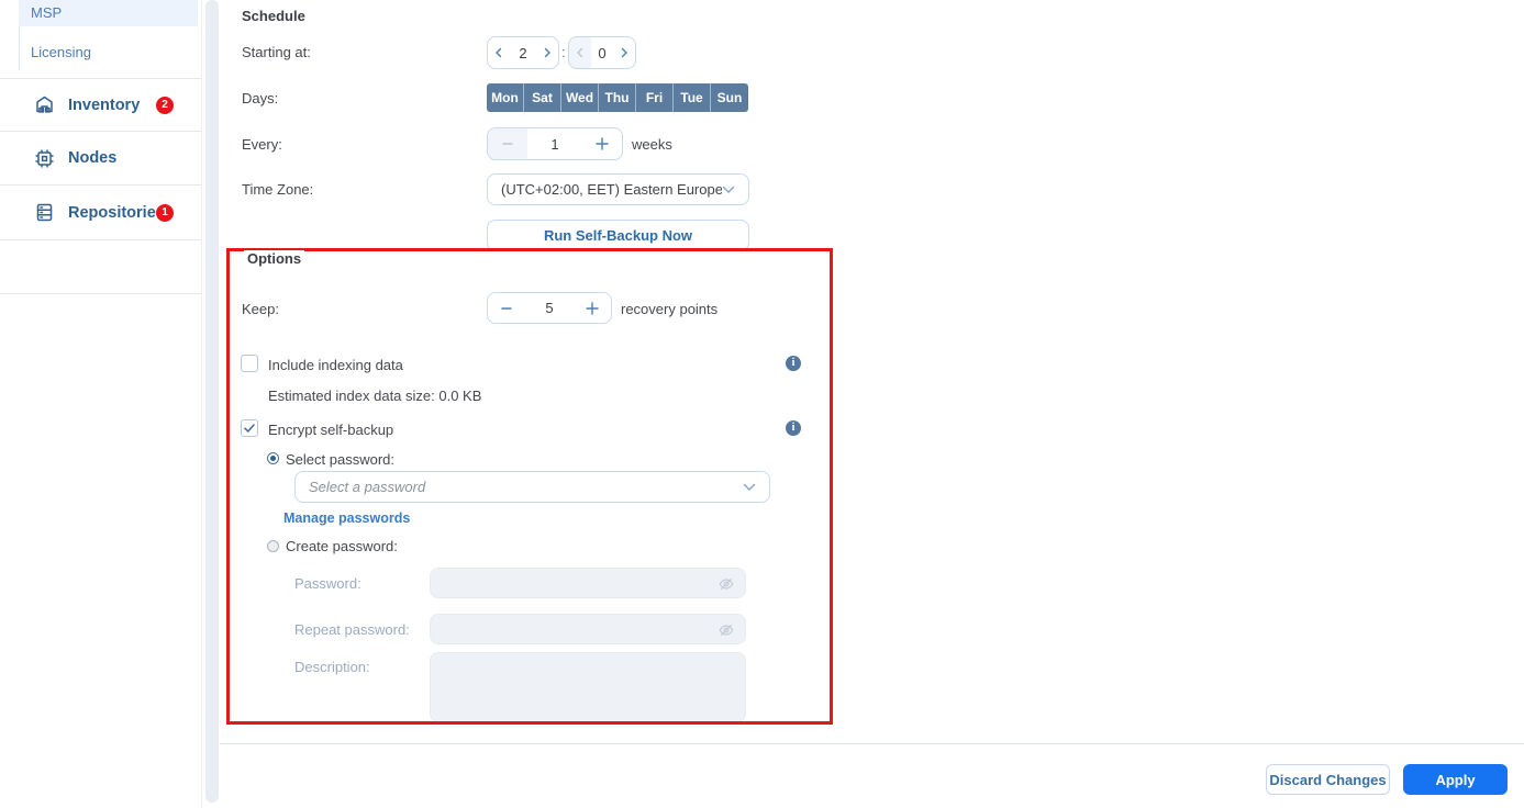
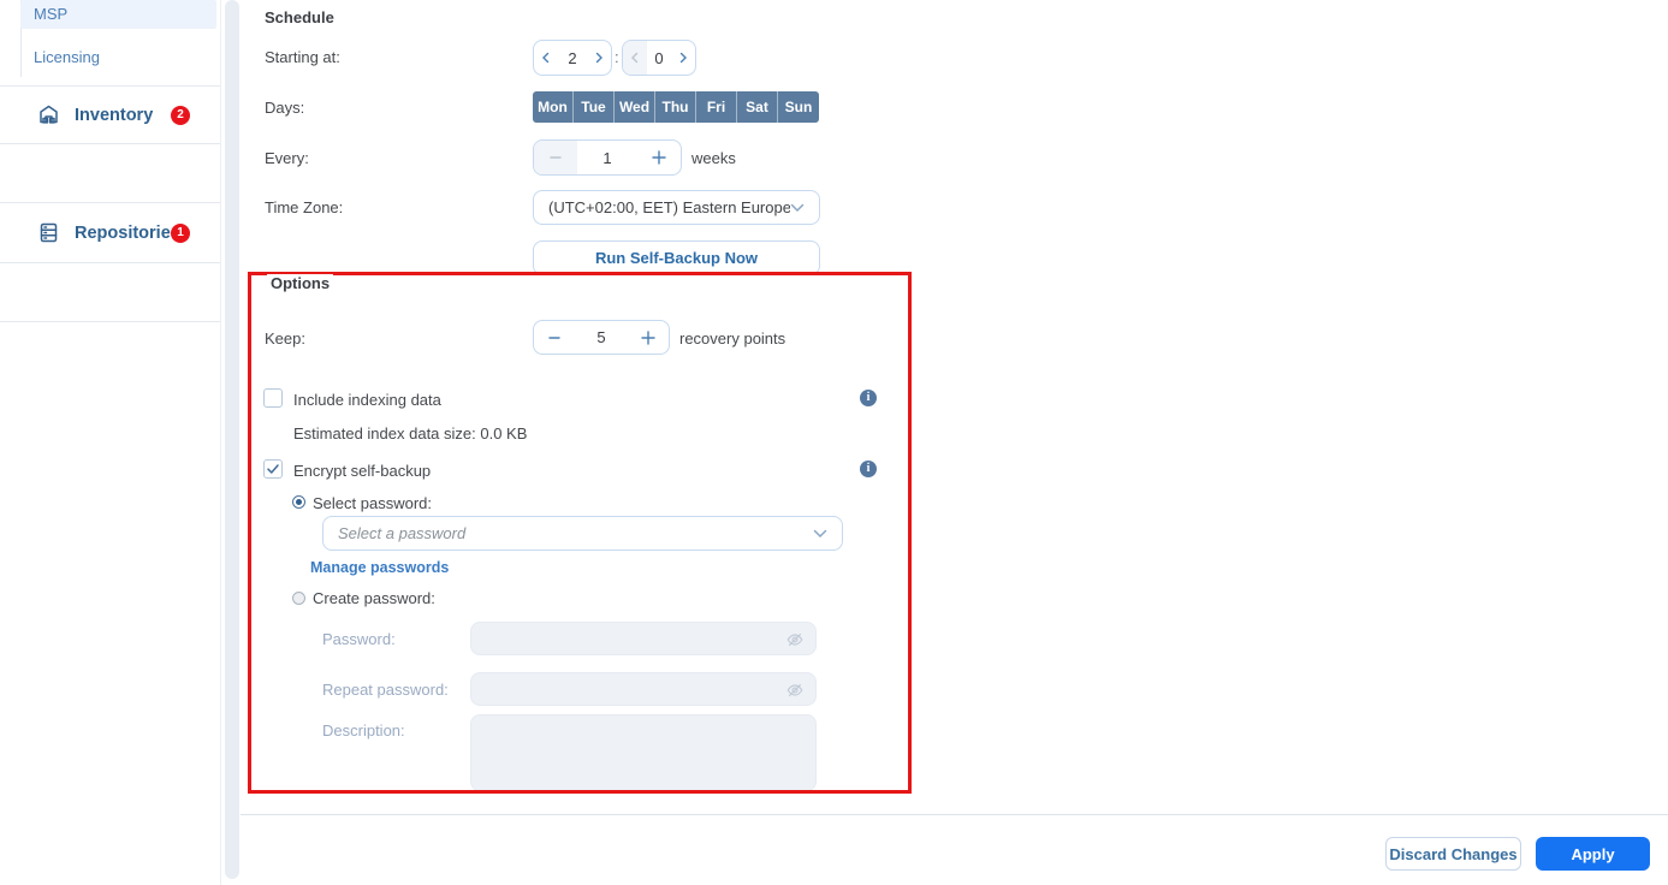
  MSP
  Licensing
  Inventory
  2
- Nodes
  Repositorie
  1
  Schedule
  Starting at:
  2
  :
  0
  Days:
  Mon
- Sat
+ Tue
  Wed
  Thu
  Fri
- Tue
+ Sat
  Sun
  Every:
  1
  weeks
  Time Zone:
  (UTC+02:00, EET) Eastern Europe
  Run Self-Backup Now
  Options
  Keep:
  5
  recovery points
  Include indexing data
  i
  Estimated index data size: 0.0 KB
  Encrypt self-backup
  i
  Select password:
  Select a password
  Manage passwords
  Create password:
  Password:
  Repeat password:
  Description:
  Discard Changes
  Apply
